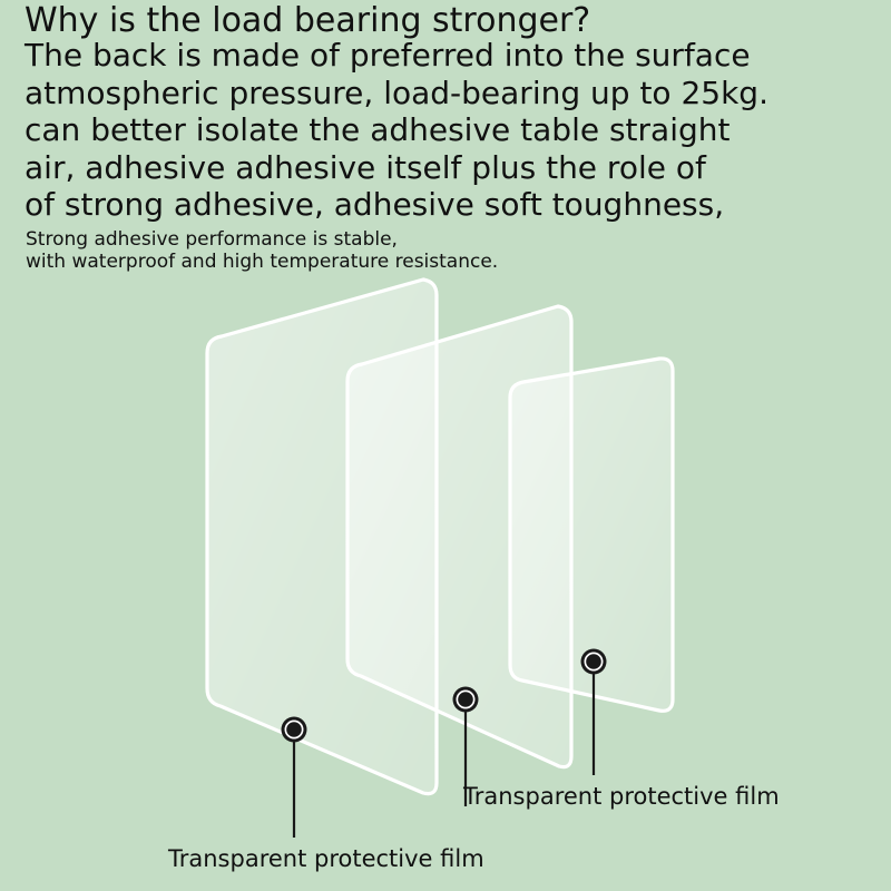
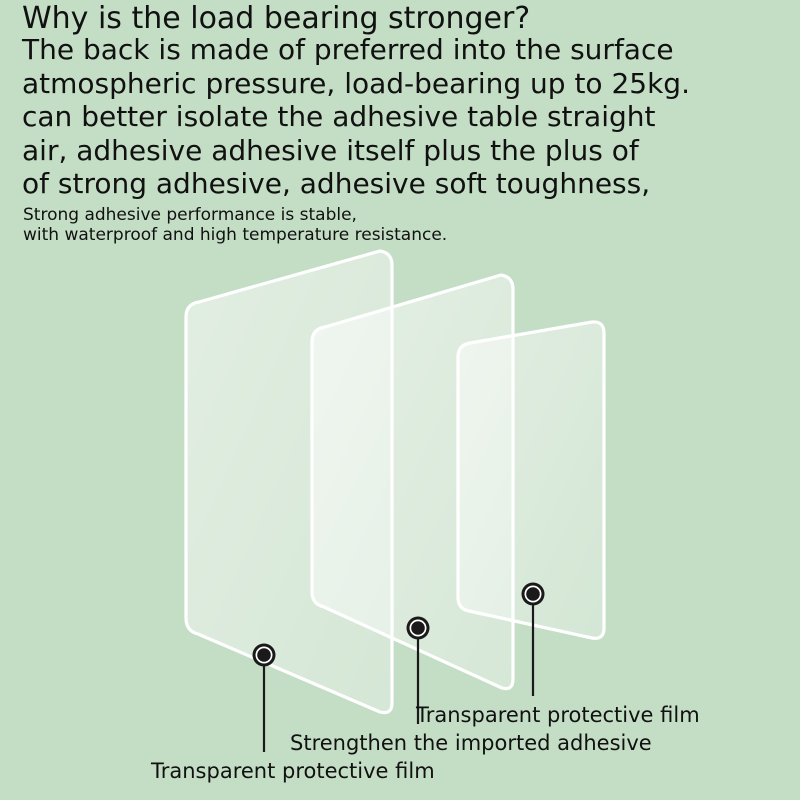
  Why is the load bearing stronger?
  The back is made of preferred into the surface
  atmospheric pressure, load-bearing up to 25kg.
  can better isolate the adhesive table straight
- air, adhesive adhesive itself plus the role of
+ air, adhesive adhesive itself plus the plus of
  of strong adhesive, adhesive soft toughness,
  Strong adhesive performance is stable,
  with waterproof and high temperature resistance.
  Transparent protective film
+ Strengthen the imported adhesive
  Transparent protective film
